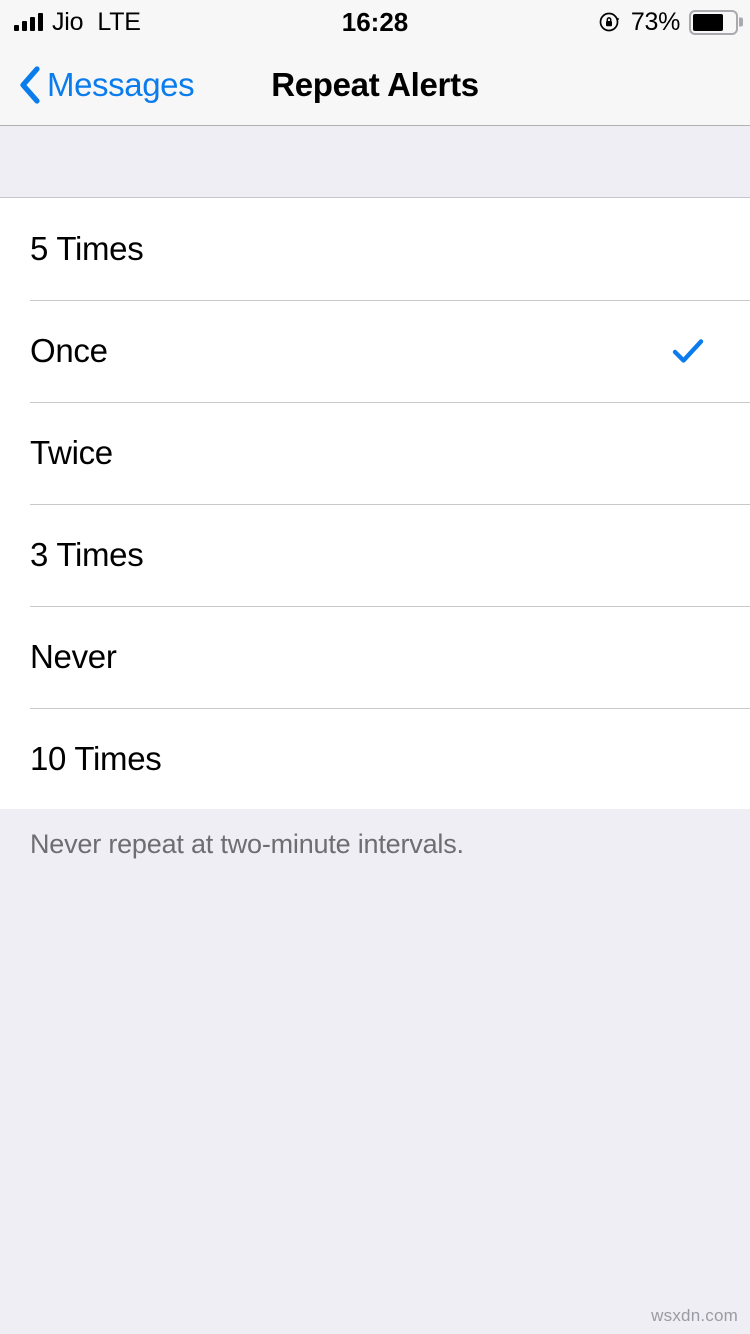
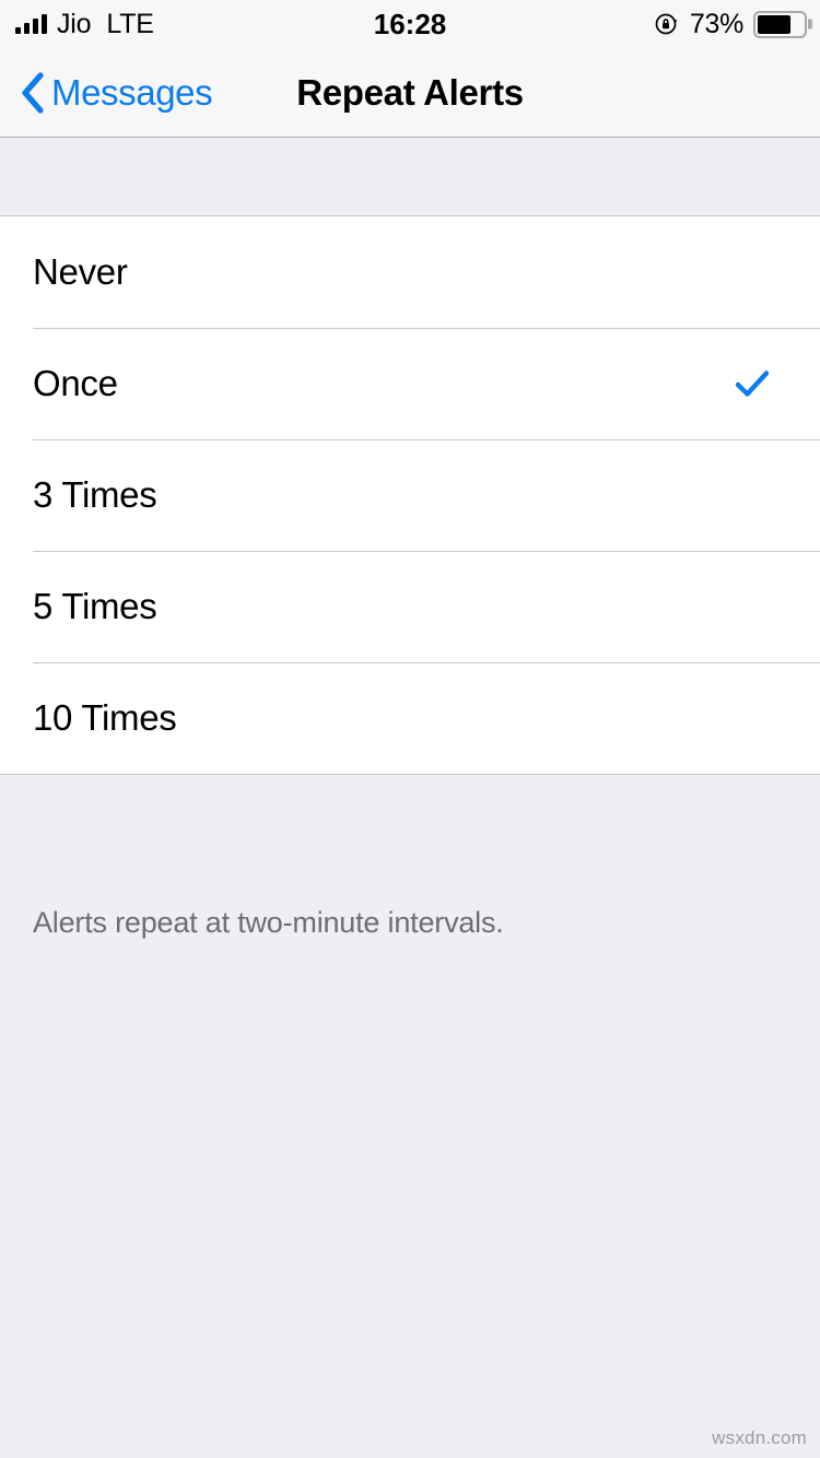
  Jio
  LTE
  16:28
  73%
  Repeat Alerts
  Messages
- 5 Times
+ Never
  Once
- Twice
  3 Times
- Never
+ 5 Times
  10 Times
- Never repeat at two-minute intervals.
+ Alerts repeat at two-minute intervals.
  wsxdn.com
